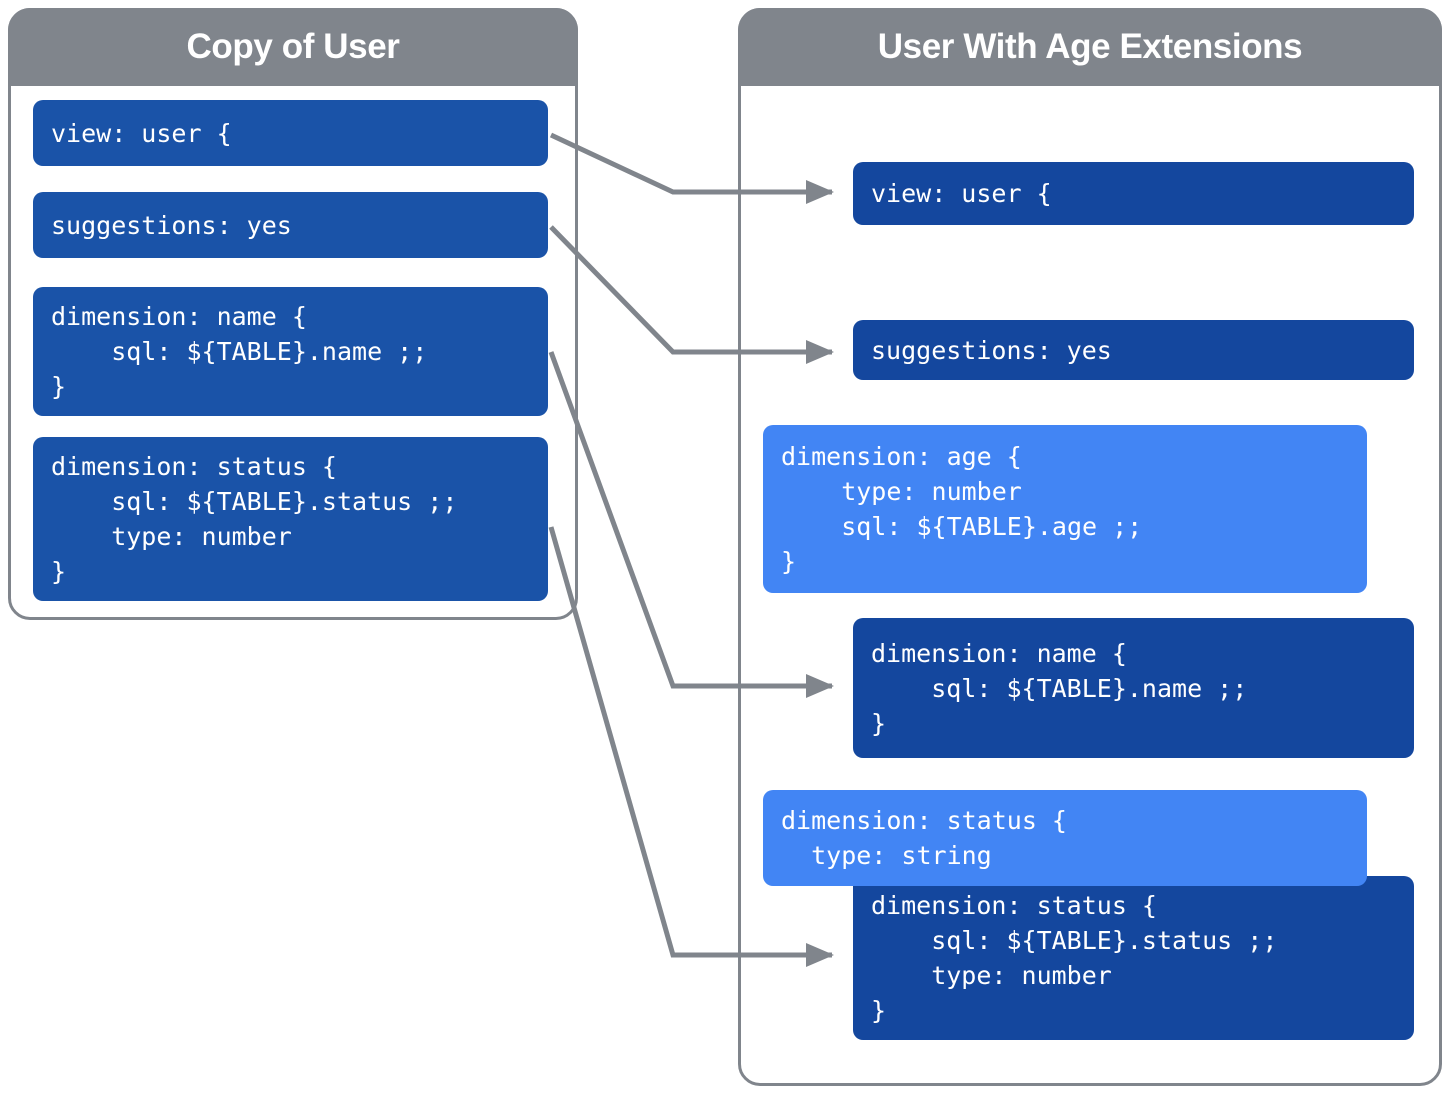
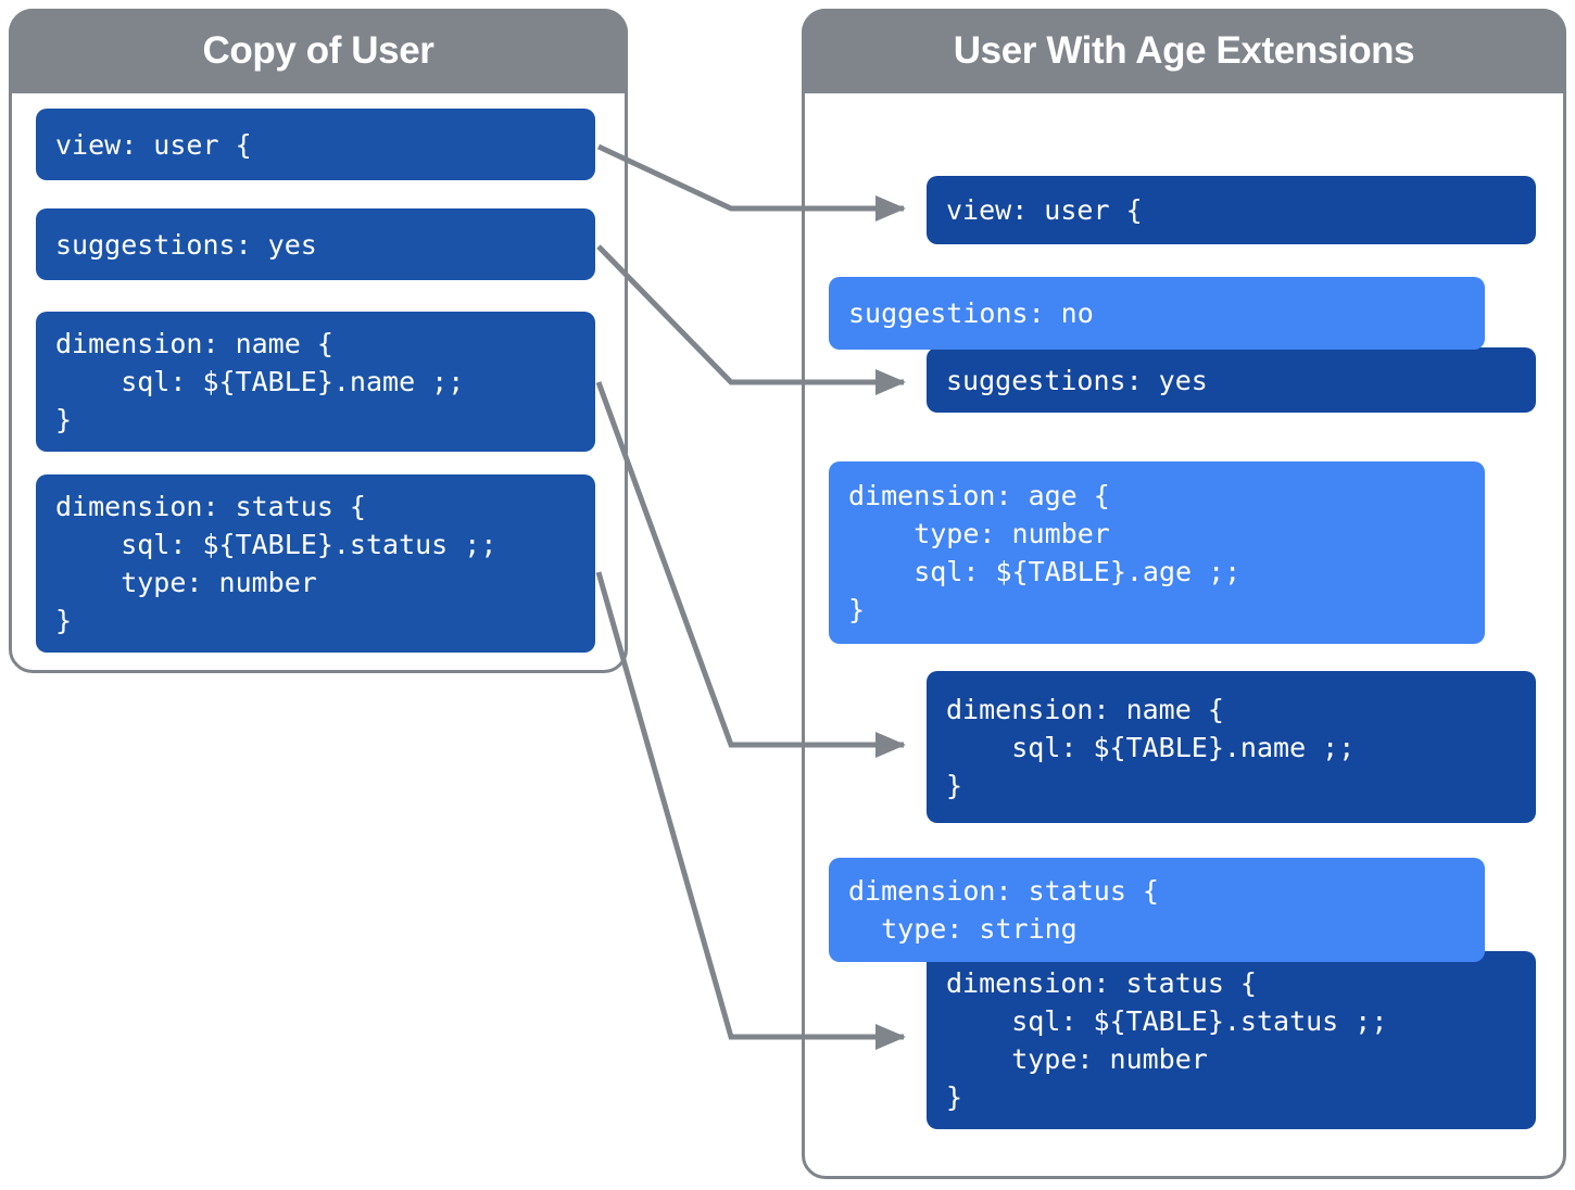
  Copy of User
  view: user {
  suggestions: yes
  dimension: name {
  sql: ${TABLE}.name ;;
  }
  dimension: status {
  sql: ${TABLE}.status ;;
  type: number
  }
  User With Age Extensions
  view: user {
+ suggestions: no
  suggestions: yes
  dimension: age {
  type: number
  sql: ${TABLE}.age ;;
  }
  dimension: name {
  sql: ${TABLE}.name ;;
  }
  dimension: status {
  type: string
  dimension: status {
  sql: ${TABLE}.status ;;
  type: number
  }
